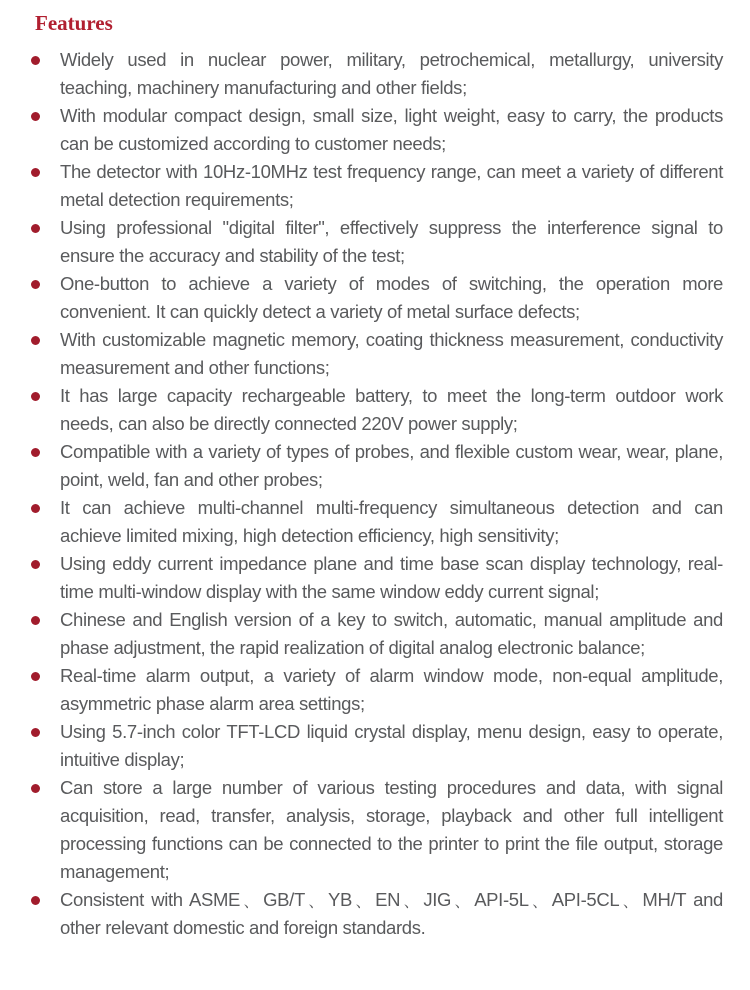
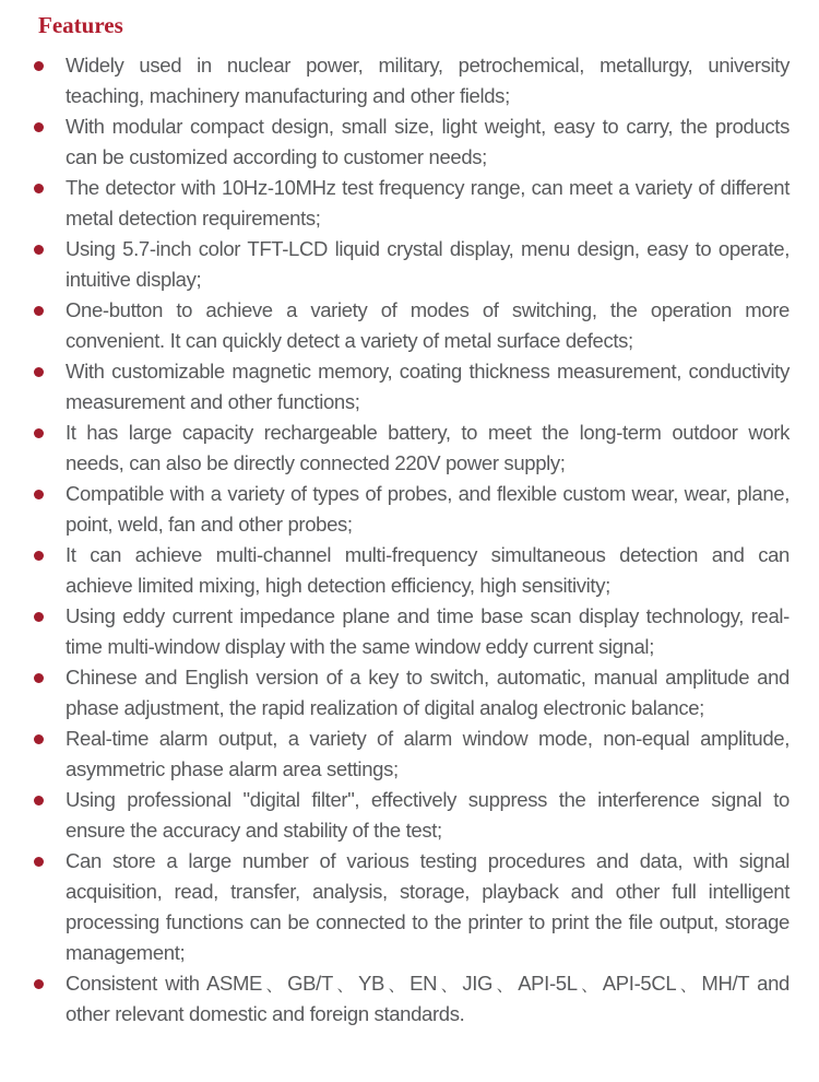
  Features
  Widely used in nuclear power, military, petrochemical, metallurgy, university teaching, machinery manufacturing and other fields;
  With modular compact design, small size, light weight, easy to carry, the products can be customized according to customer needs;
  The detector with 10Hz-10MHz test frequency range, can meet a variety of different metal detection requirements;
- Using professional "digital filter", effectively suppress the interference signal to ensure the accuracy and stability of the test;
+ Using 5.7-inch color TFT-LCD liquid crystal display, menu design, easy to operate, intuitive display;
  One-button to achieve a variety of modes of switching, the operation more convenient. It can quickly detect a variety of metal surface defects;
  With customizable magnetic memory, coating thickness measurement, conductivity measurement and other functions;
  It has large capacity rechargeable battery, to meet the long-term outdoor work needs, can also be directly connected 220V power supply;
  Compatible with a variety of types of probes, and flexible custom wear, wear, plane, point, weld, fan and other probes;
  It can achieve multi-channel multi-frequency simultaneous detection and can achieve limited mixing, high detection efficiency, high sensitivity;
  Using eddy current impedance plane and time base scan display technology, real-time multi-window display with the same window eddy current signal;
  Chinese and English version of a key to switch, automatic, manual amplitude and phase adjustment, the rapid realization of digital analog electronic balance;
  Real-time alarm output, a variety of alarm window mode, non-equal amplitude, asymmetric phase alarm area settings;
- Using 5.7-inch color TFT-LCD liquid crystal display, menu design, easy to operate, intuitive display;
+ Using professional "digital filter", effectively suppress the interference signal to ensure the accuracy and stability of the test;
  Can store a large number of various testing procedures and data, with signal acquisition, read, transfer, analysis, storage, playback and other full intelligent processing functions can be connected to the printer to print the file output, storage management;
  Consistent with ASME、GB/T、YB、EN、JIG、API-5L、API-5CL、MH/T and other relevant domestic and foreign standards.
